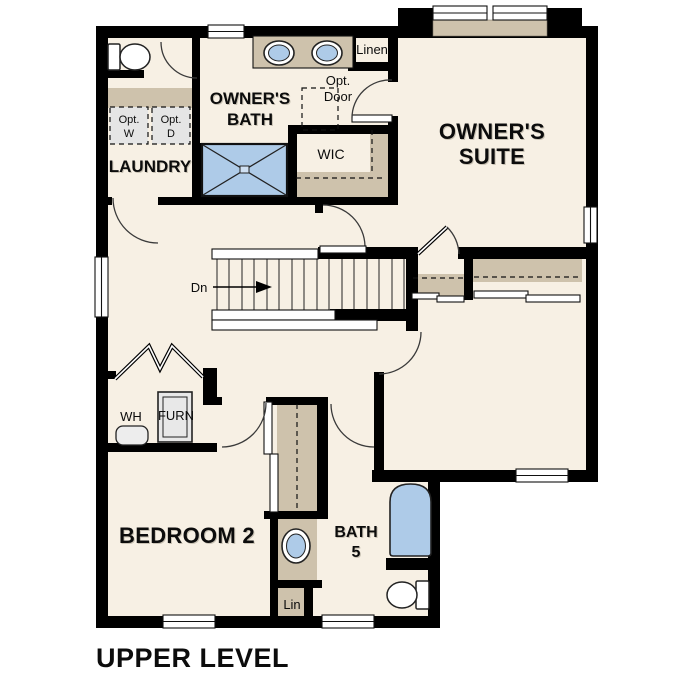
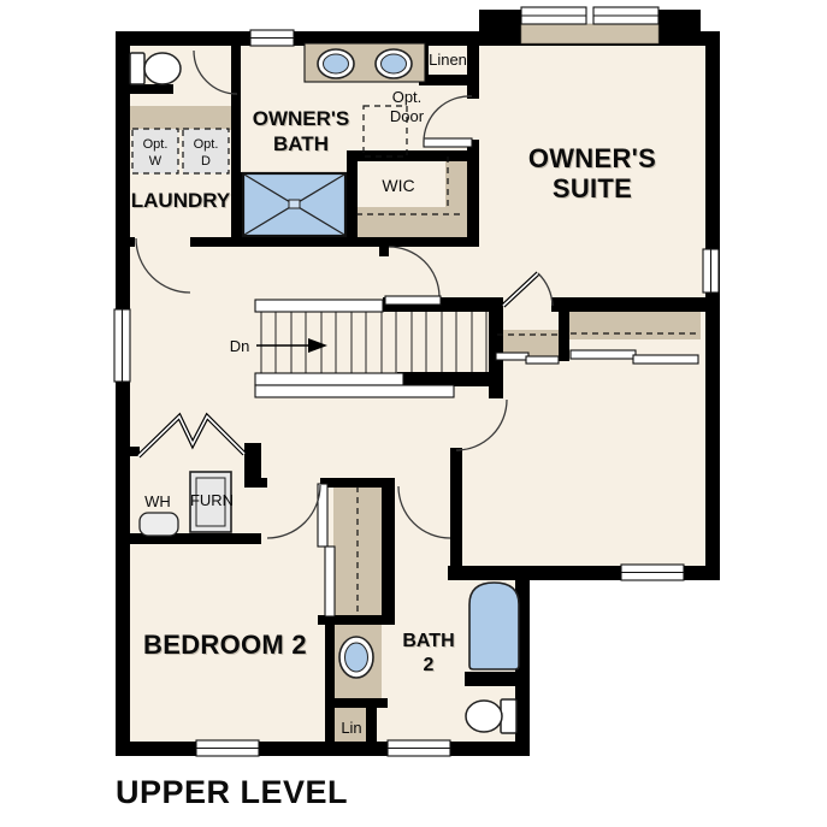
  OWNER'S
  BATH
  OWNER'S
  SUITE
  LAUNDRY
  WIC
  Linen
  Opt.
  Door
  Opt.
  W
  Opt.
  D
  Dn
  WH
  FURN
  BEDROOM 2
  BATH
- 5
+ 2
  Lin
  UPPER LEVEL
